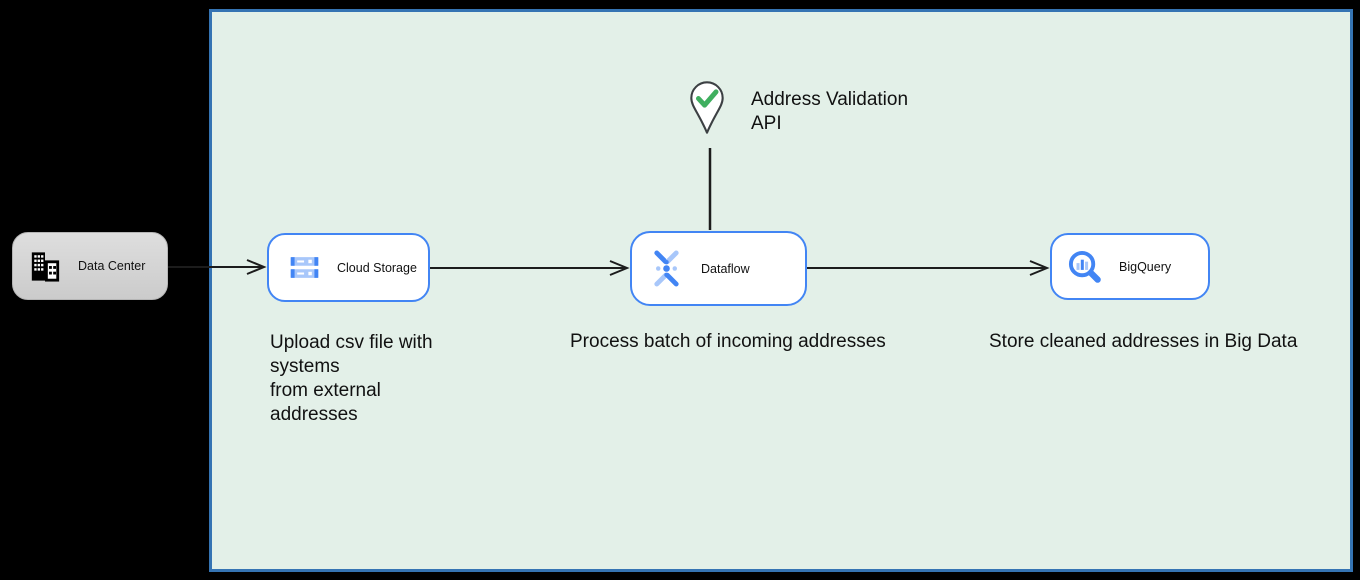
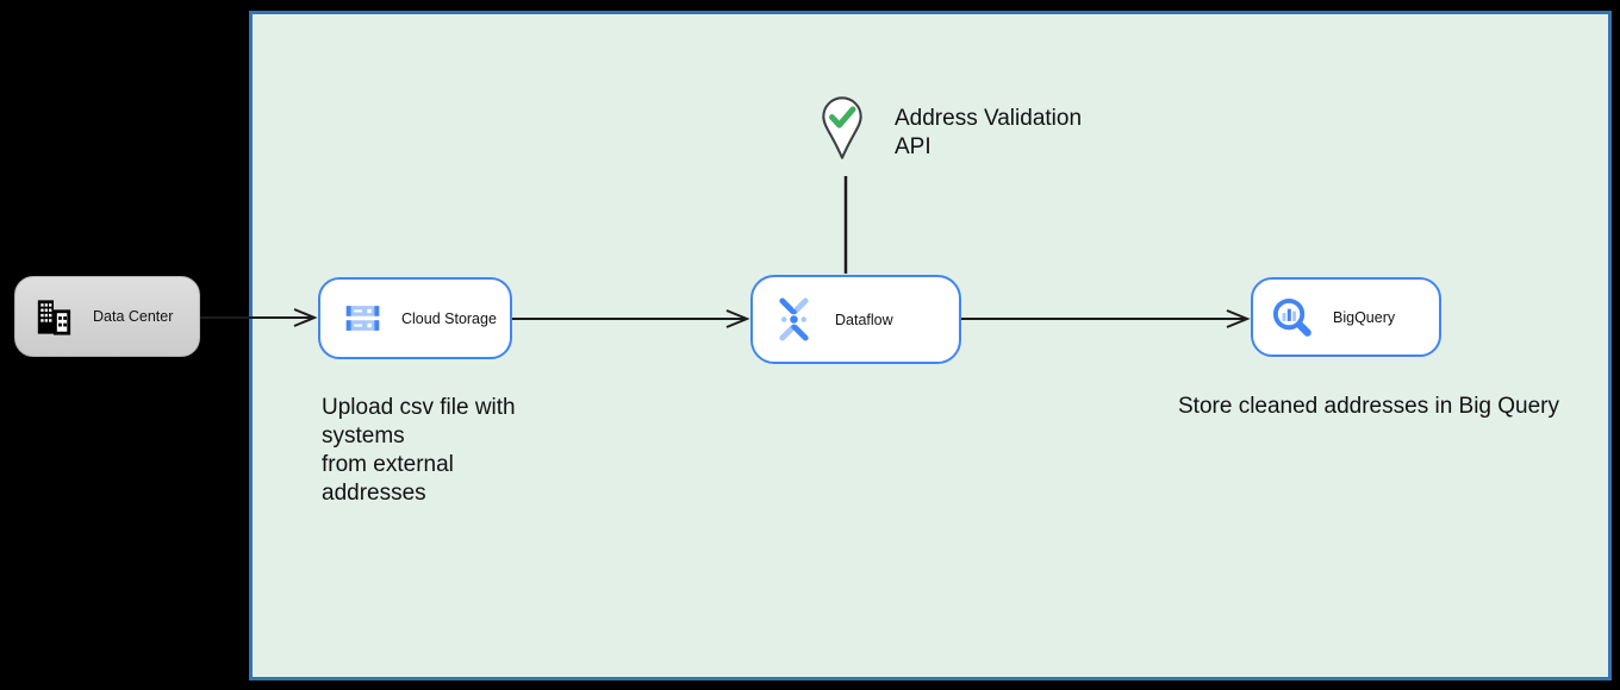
  Data Center
  Cloud Storage
  Dataflow
  BigQuery
  Address Validation
  API
  Upload csv file with
  systems
  from external
  addresses
- Process batch of incoming addresses
- Store cleaned addresses in Big Data
+ Store cleaned addresses in Big Query
